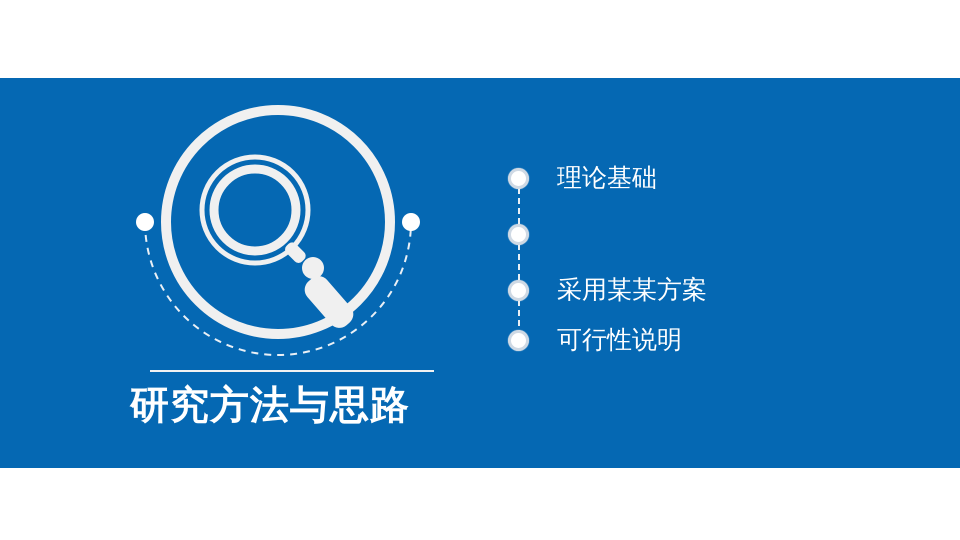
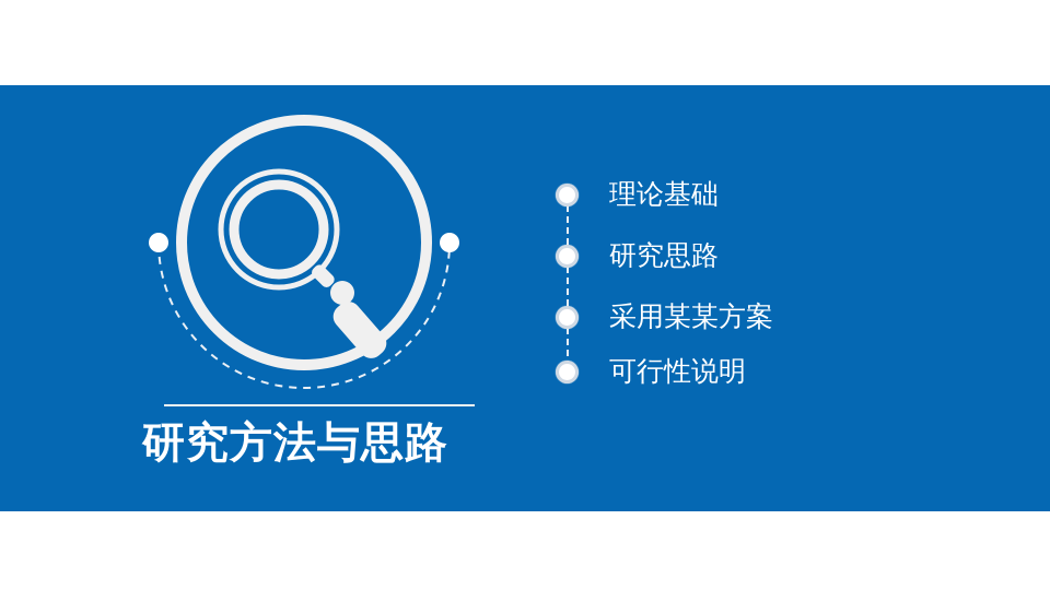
  研究方法与思路
  理论基础
+ 研究思路
  采用某某方案
  可行性说明
